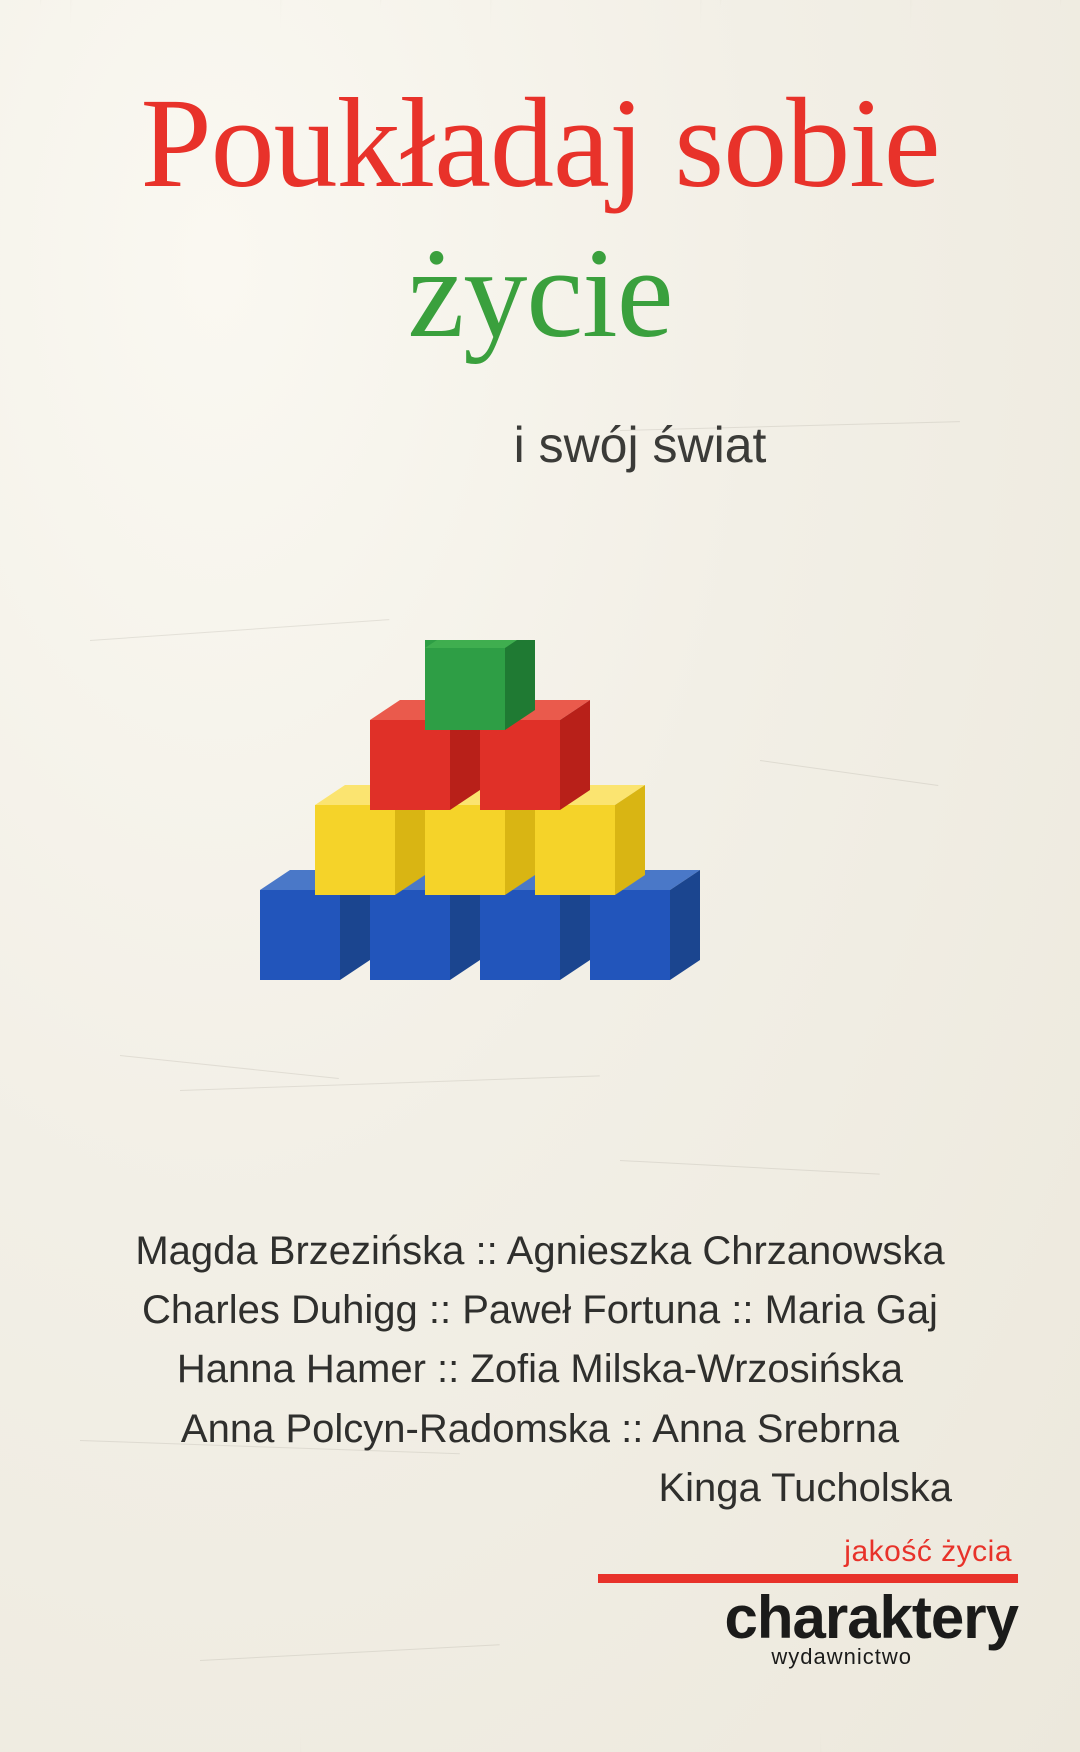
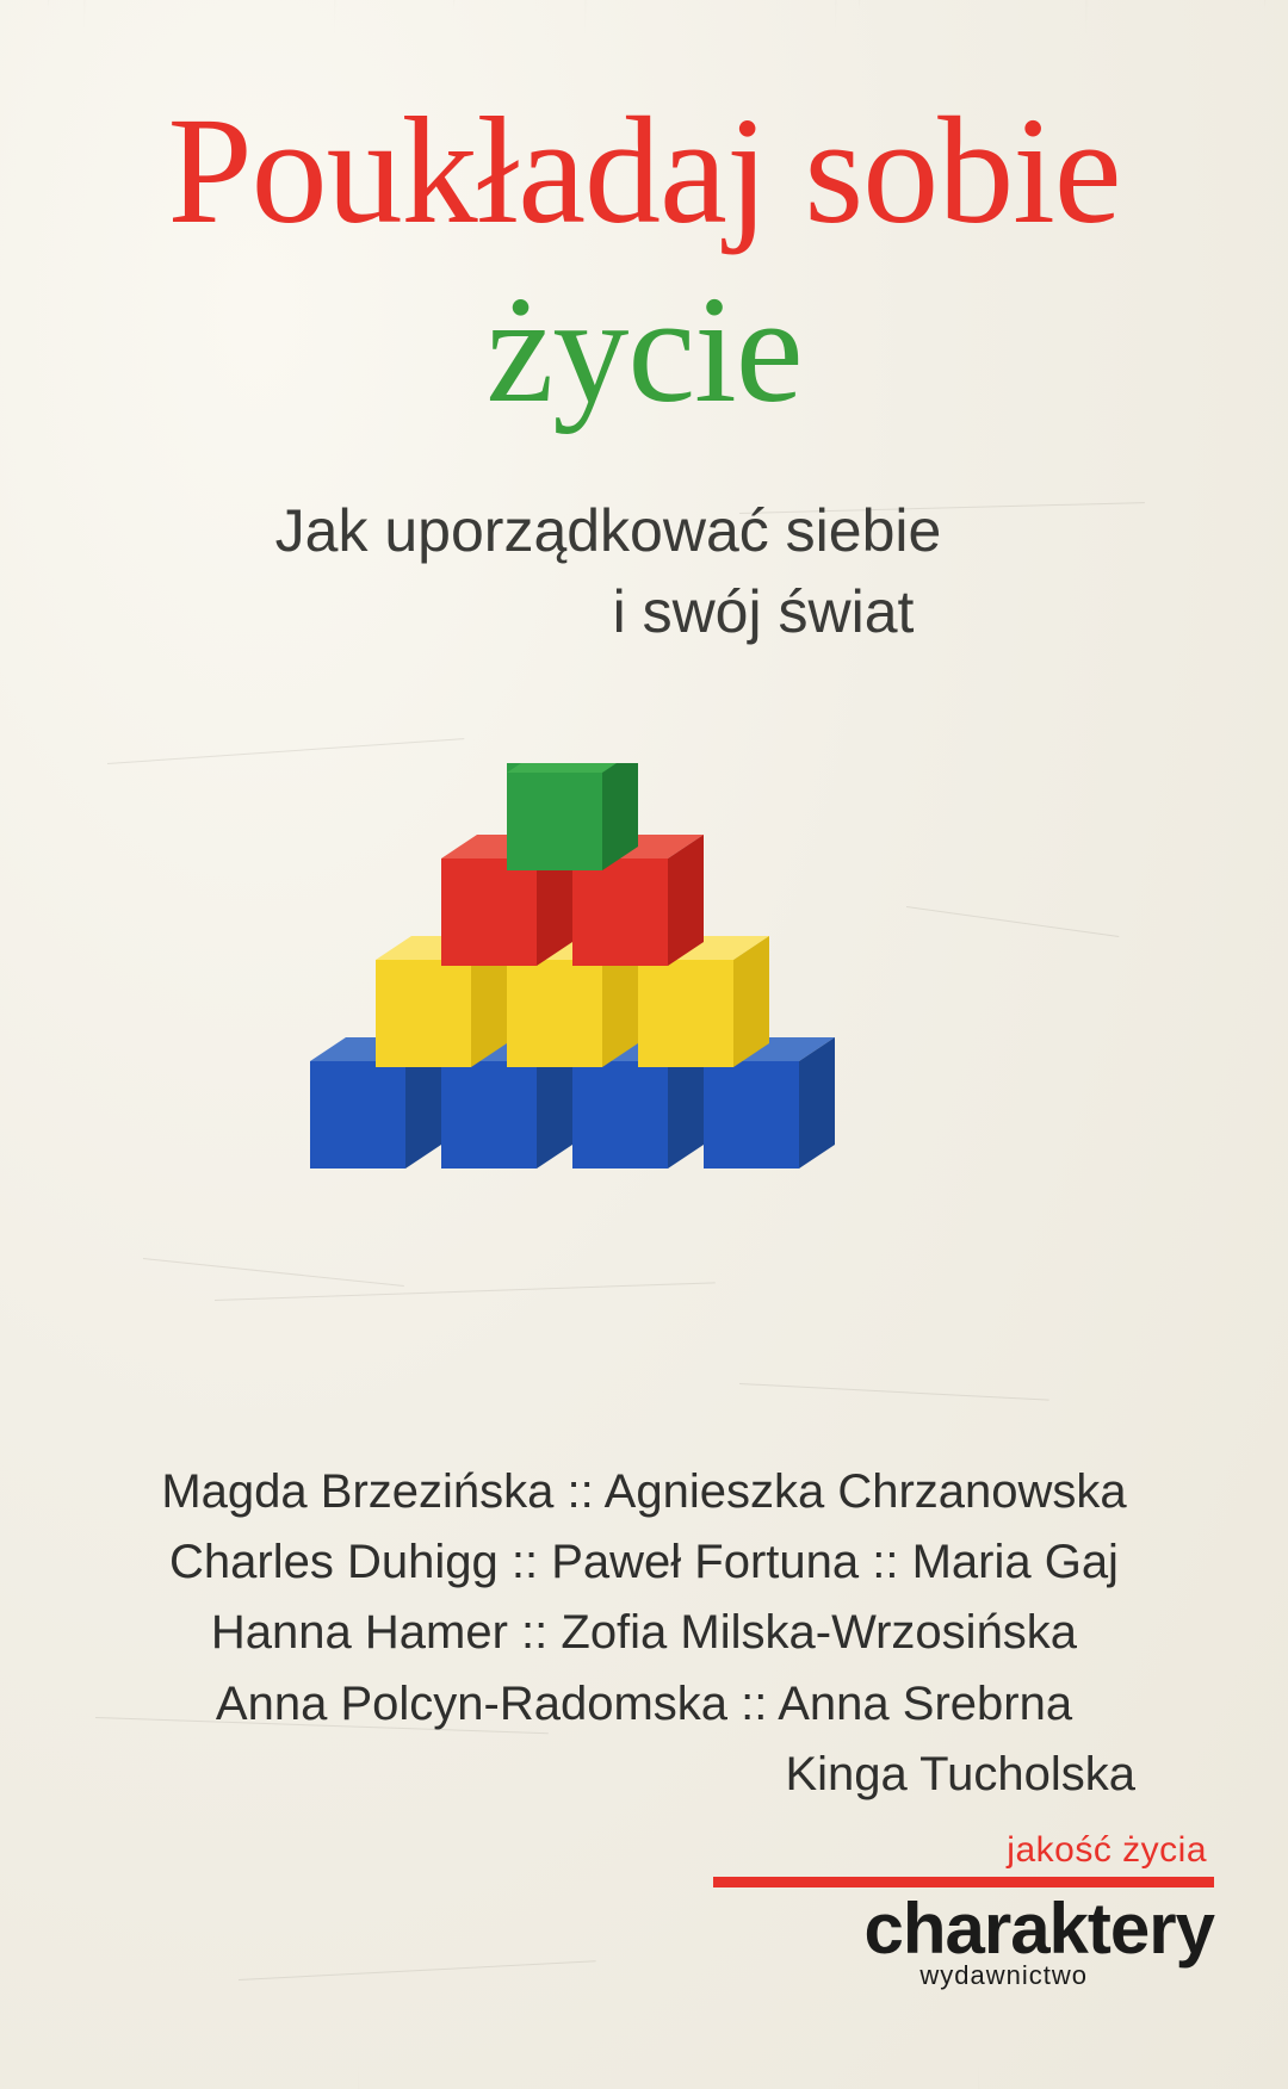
  Poukładaj sobie
  życie
+ Jak uporządkować siebie
  i swój świat
  Magda Brzezińska :: Agnieszka Chrzanowska
  Charles Duhigg :: Paweł Fortuna :: Maria Gaj
  Hanna Hamer :: Zofia Milska-Wrzosińska
  Anna Polcyn-Radomska :: Anna Srebrna
  Kinga Tucholska
  jakość życia
  charaktery
  wydawnictwo
